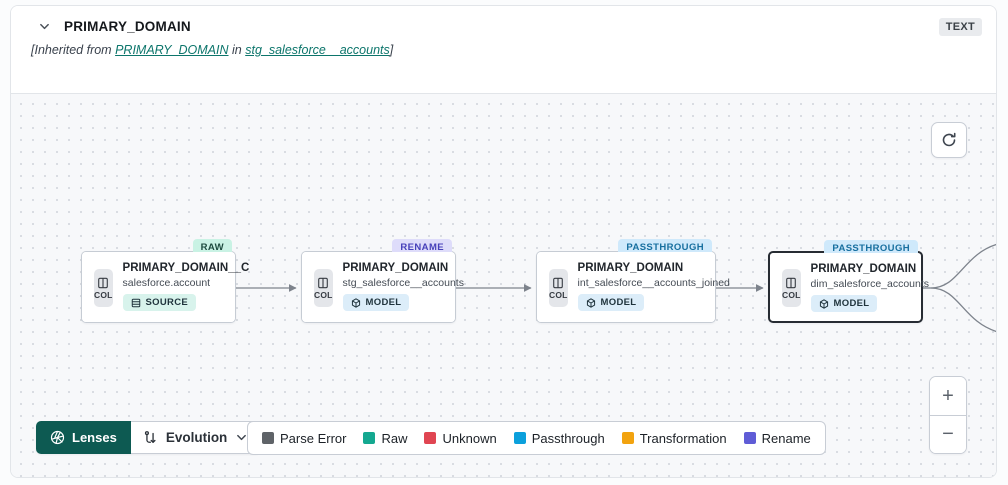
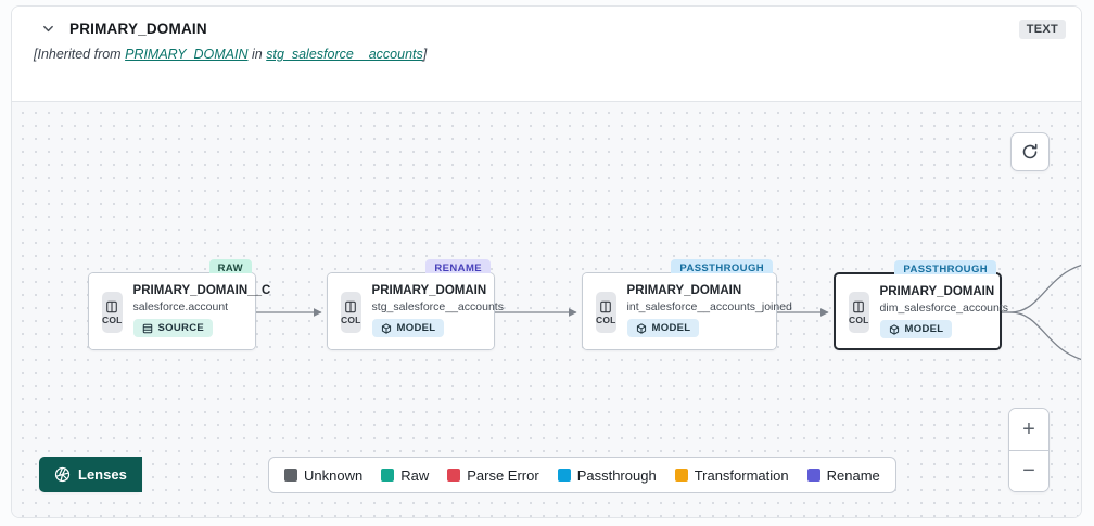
  PRIMARY_DOMAIN
  TEXT
  [Inherited from PRIMARY_DOMAIN in stg_salesforce__accounts]
  RAW
  COL
  PRIMARY_DOMAIN__C
  salesforce.account
  SOURCE
  RENAME
  COL
  PRIMARY_DOMAIN
  stg_salesforce__accounts
  MODEL
  PASSTHROUGH
  COL
  PRIMARY_DOMAIN
  int_salesforce__accounts_joined
  MODEL
  PASSTHROUGH
  COL
  PRIMARY_DOMAIN
  dim_salesforce_accounts
  MODEL
  Lenses
- Evolution
- Parse Error
+ Unknown
  Raw
- Unknown
+ Parse Error
  Passthrough
  Transformation
  Rename
  +
  −
